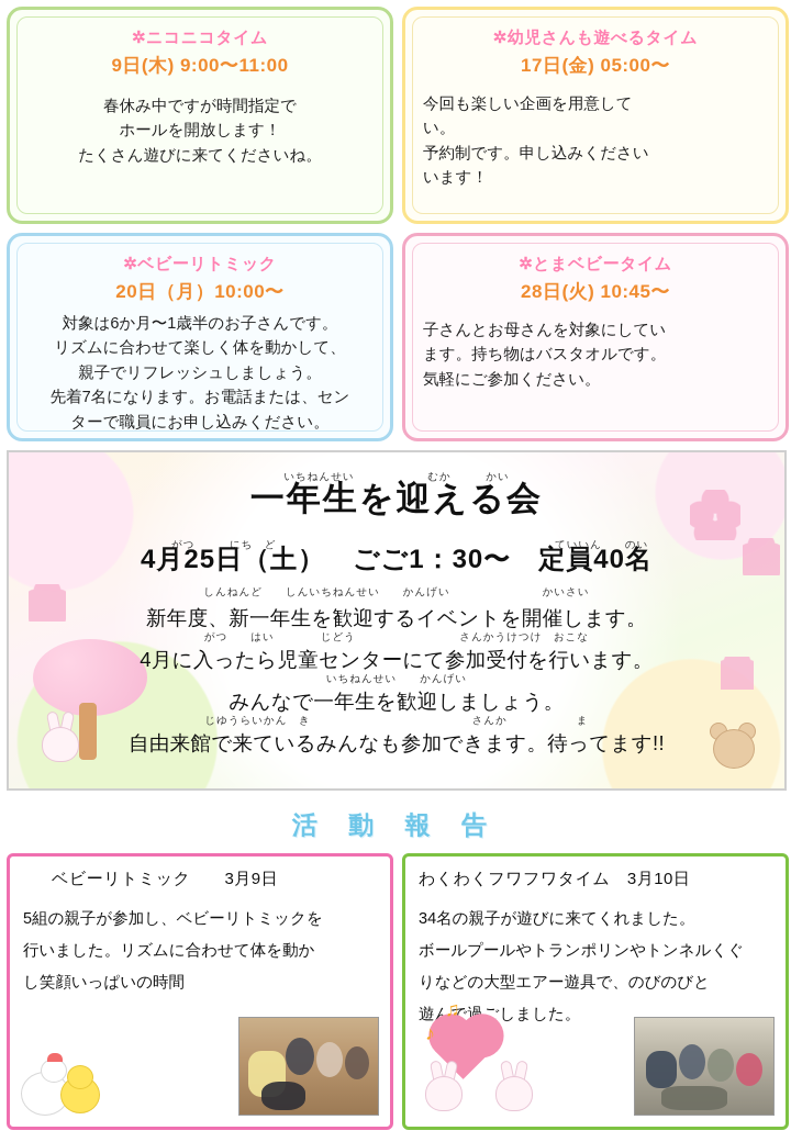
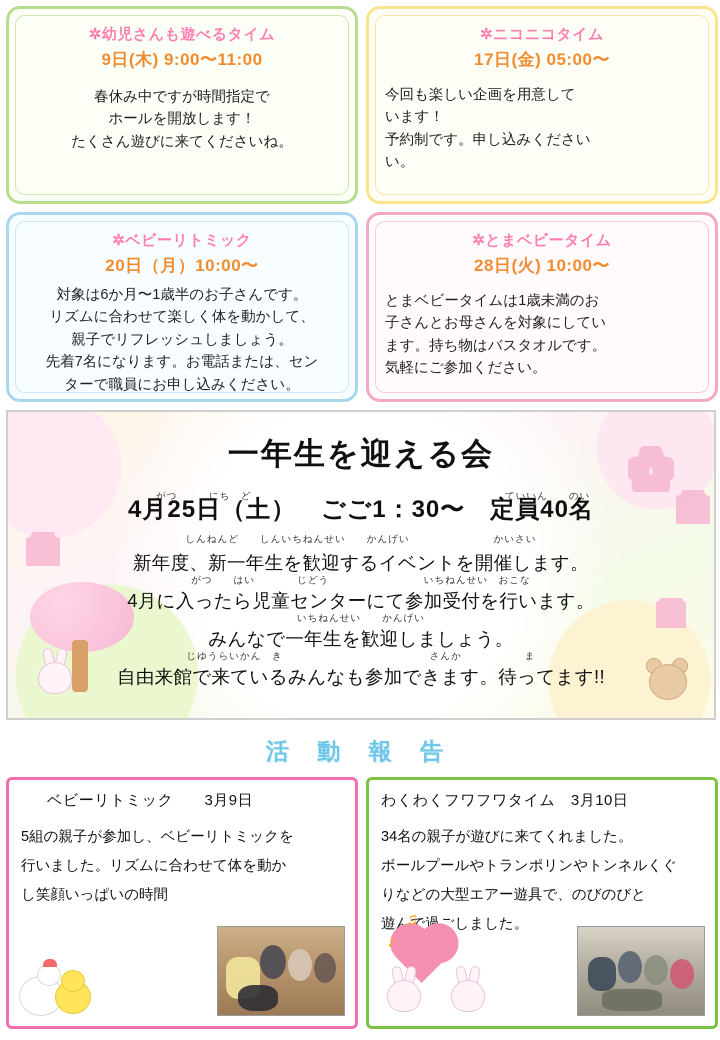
- ✲ニコニコタイム
+ ✲幼児さんも遊べるタイム
  9日(木) 9:00〜11:00
  春休み中ですが時間指定で
  ホールを開放します！
  たくさん遊びに来てくださいね。
- ✲幼児さんも遊べるタイム
+ ✲ニコニコタイム
  17日(金) 05:00〜
  今回も楽しい企画を用意して
- い。
+ います！
  予約制です。申し込みください
- います！
+ い。
  ✲ベビーリトミック
  20日（月）10:00〜
  対象は6か月〜1歳半のお子さんです。
  リズムに合わせて楽しく体を動かして、
  親子でリフレッシュしましょう。
  先着7名になります。お電話または、セン
  ターで職員にお申し込みください。
  ✲とまベビータイム
- 28日(火) 10:45〜
+ 28日(火) 10:00〜
+ とまベビータイムは1歳未満のお
  子さんとお母さんを対象にしてい
  ます。持ち物はバスタオルです。
  気軽にご参加ください。
- いちねんせい むか かい
  一年生を迎える会
  がつ にち ど
  ていいん のい
  4月25日（土） ごご1：30〜 定員40名
  しんねんど しんいちねんせい かんげい かいさい
  新年度、新一年生を歓迎するイベントを開催します。
- がつ はい じどう さんかうけつけ おこな
+ がつ はい じどう いちねんせい おこな
  4月に入ったら児童センターにて参加受付を行います。
  いちねんせい かんげい
  みんなで一年生を歓迎しましょう。
  じゆうらいかん き さんか ま
  自由来館で来ているみんなも参加できます。待ってます!!
  活 動 報 告
  ベビーリトミック 3月9日
  5組の親子が参加し、ベビーリトミックを
  行いました。リズムに合わせて体を動か
  し笑顔いっぱいの時間
  わくわくフワフワタイム 3月10日
  34名の親子が遊びに来てくれました。
  ボールプールやトランポリンやトンネルくぐ
  りなどの大型エアー遊具で、のびのびと
  ♪
  ♫
